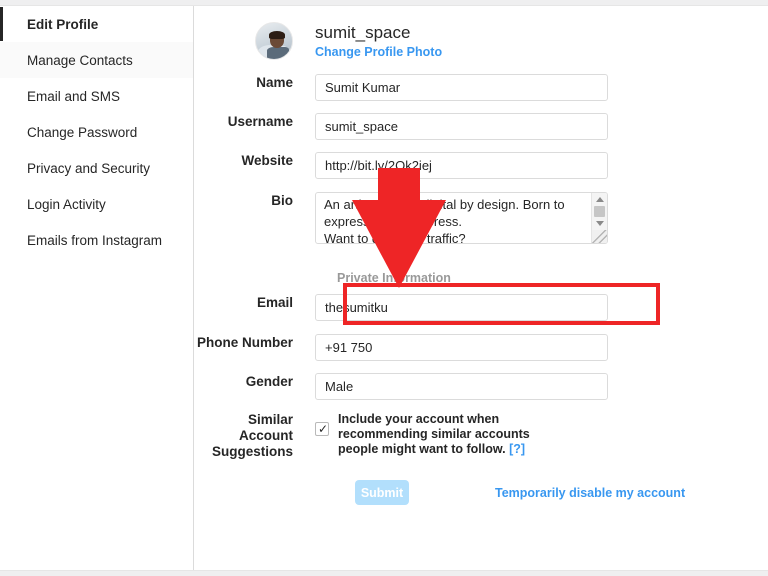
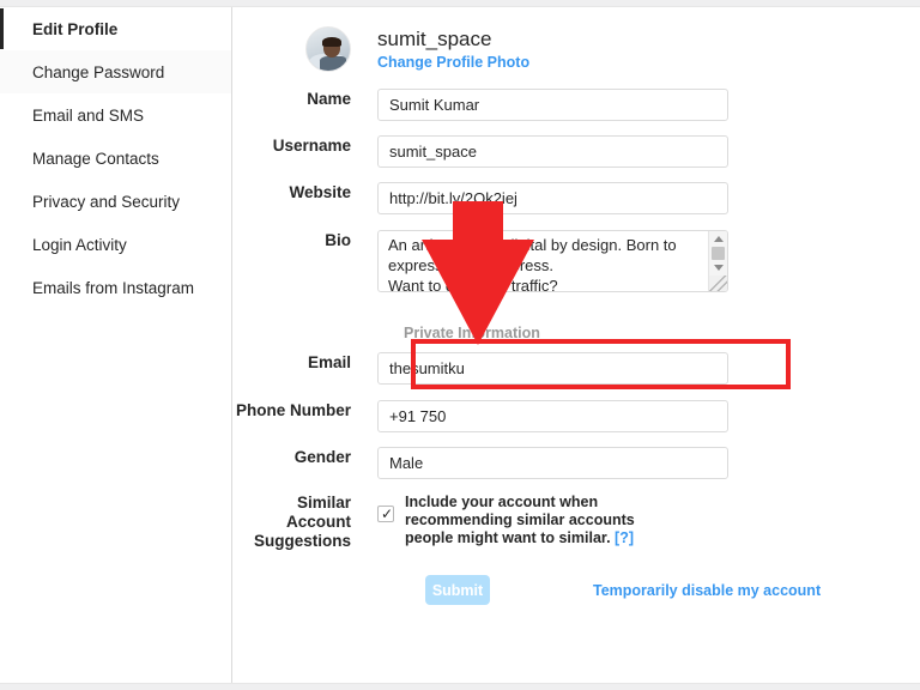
  Edit Profile
- Manage Contacts
+ Change Password
  Email and SMS
- Change Password
+ Manage Contacts
  Privacy and Security
  Login Activity
  Emails from Instagram
  sumit_space
  Change Profile Photo
  Name
  Sumit Kumar
  Username
  sumit_space
  Website
  http://bit.ly/2Ok2iej
  Bio
  Private Inrmation
  Email
  thesumitku
  Phone Number
  +91 750
  Gender
  Male
  Similar Account Suggestions
  ✓
  Include your account when
  recommending similar accounts
- people might want to follow. [?]
+ people might want to similar. [?]
  Submit
  Temporarily disable my account
